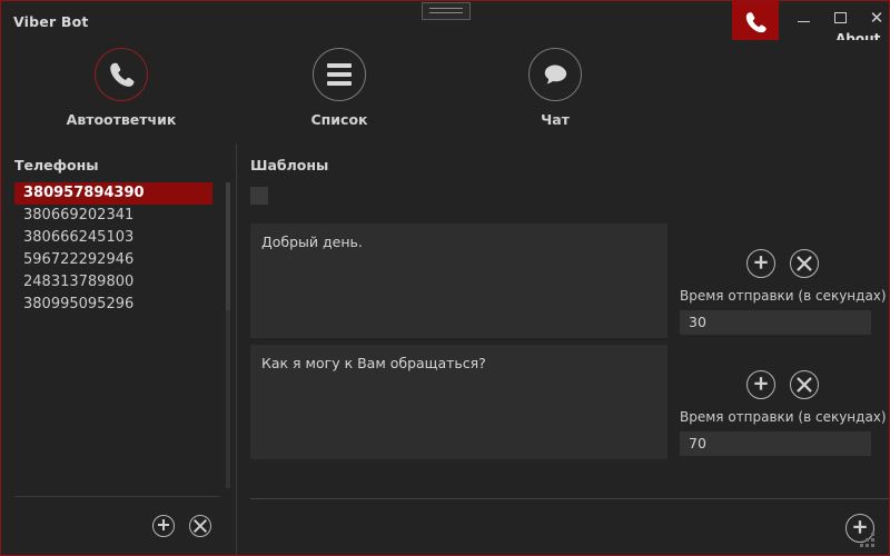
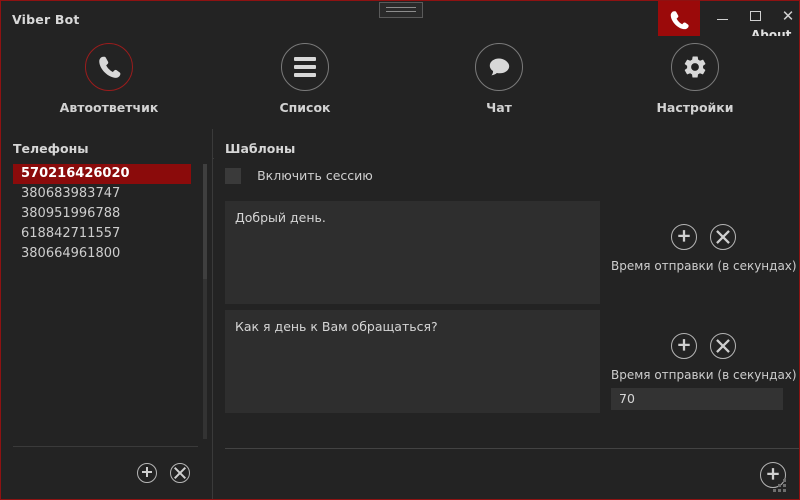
  Viber Bot
  ✕
  About
  Автоответчик
  Список
  Чат
+ Настройки
  Телефоны
- 380957894390
+ 570216426020
- 380669202341
- 380666245103
- 596722292946
+ 380683983747
- 248313789800
+ 380951996788
- 380995095296
+ 618842711557
+ 380664961800
  Шаблоны
+ Включить сессию
  Добрый день.
  Время отправки (в секундах)
- 30
- Как я могу к Вам обращаться?
+ Как я день к Вам обращаться?
  Время отправки (в секундах)
  70
